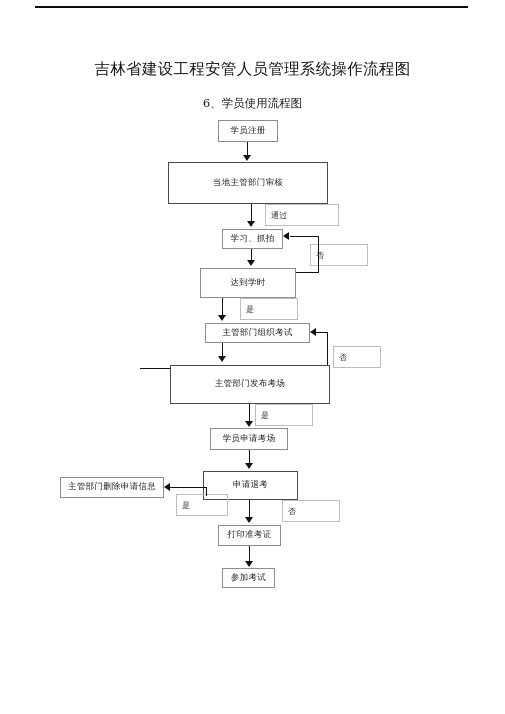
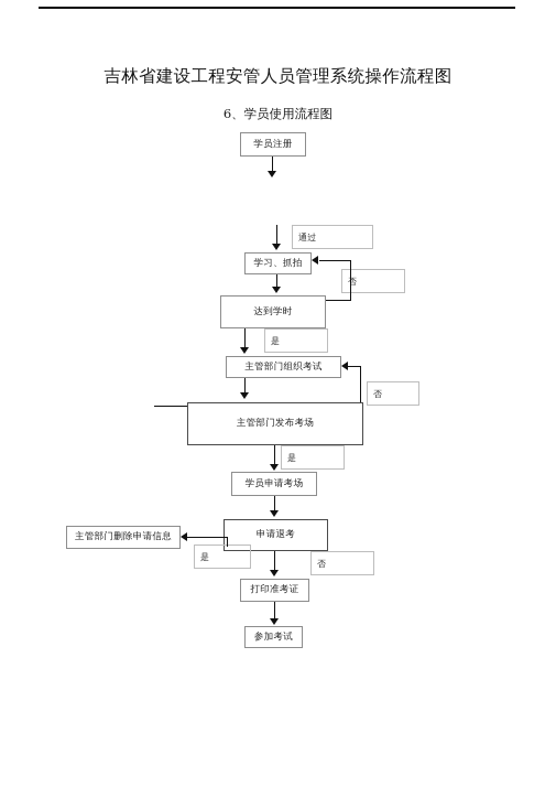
  吉林省建设工程安管人员管理系统操作流程图
  6、学员使用流程图
  学员注册
- 当地主管部门审核
  通过
  学习、抓拍
  达到学时
  否
  是
  主管部门组织考试
  否
  主管部门发布考场
  是
  学员申请考场
  申请退考
  主管部门删除申请信息
  是
  否
  打印准考证
  参加考试
